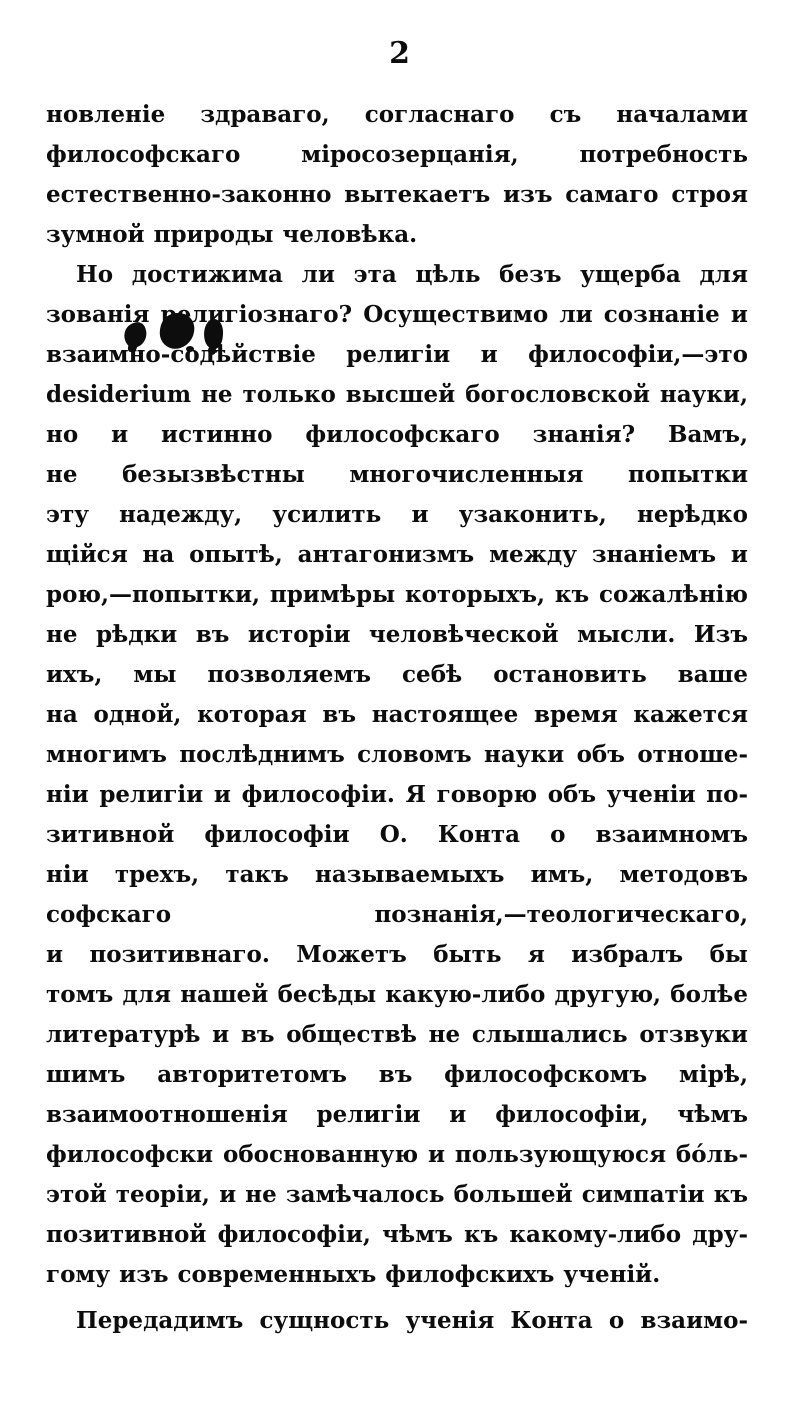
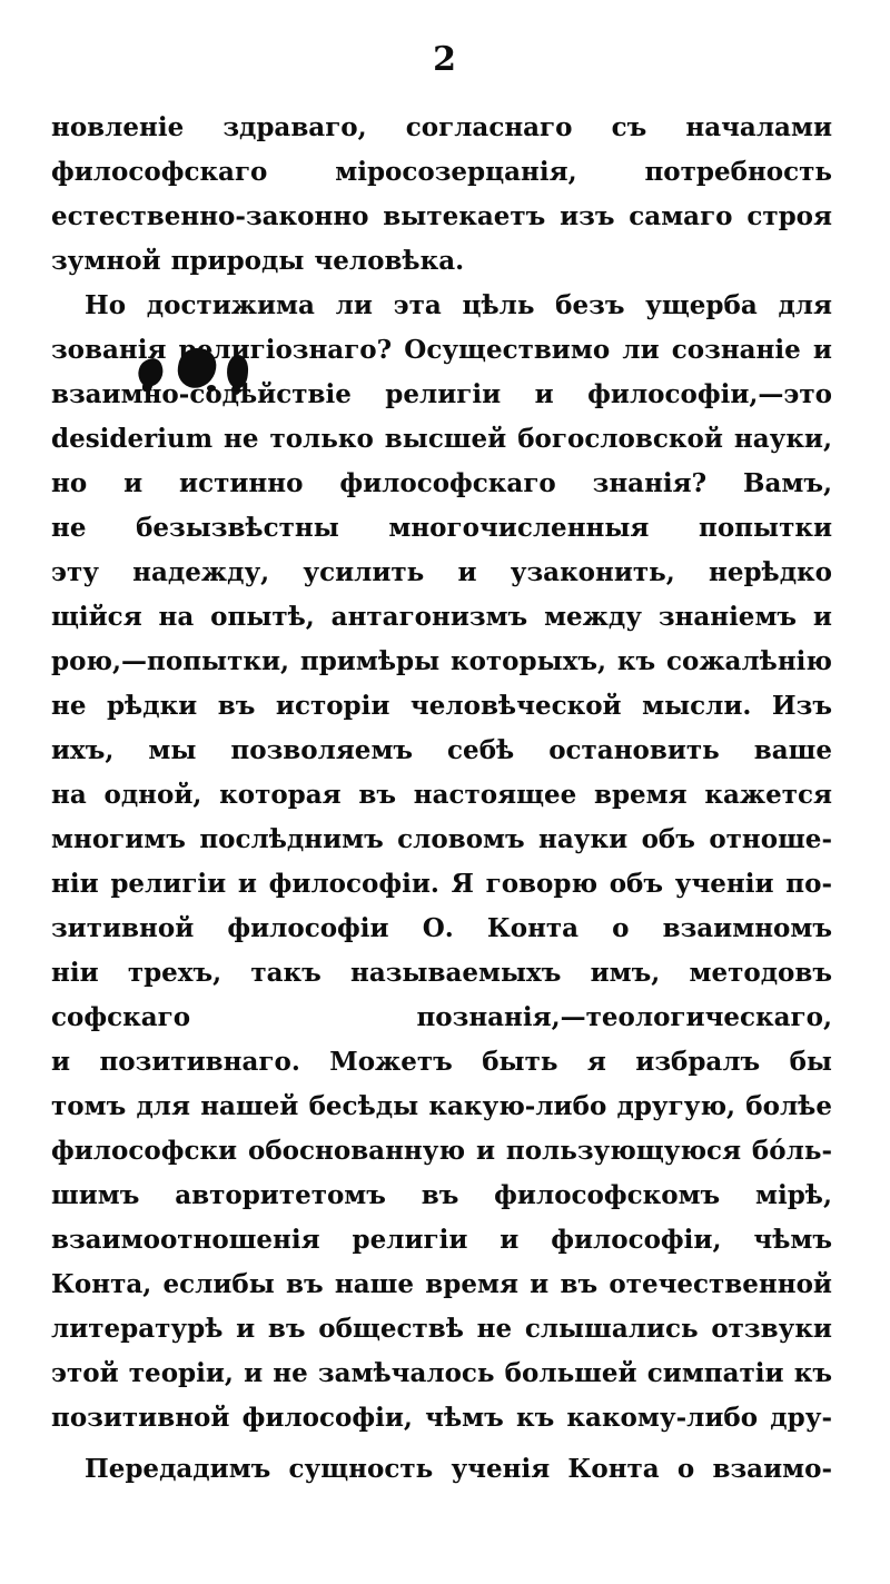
  2
  новленіе здраваго, согласнаго съ началами
  философскаго міросозерцанія, потребность
  естественно-законно вытекаетъ изъ самаго строя
  зумной природы человѣка.
  Но достижима ли эта цѣль безъ ущерба для
  зованіялигіознаго? Осуществимо ли сознаніе и
  взаимно-содѣйствіе религіи и философіи,—это
  desiderium не только высшей богословской науки,
  но и истинно философскаго знанія? Вамъ,
  не безызвѣстны многочисленныя попытки
  эту надежду, усилить и узаконить, нерѣдко
  щійся на опытѣ, антагонизмъ между знаніемъ и
  рою,—попытки, примѣры которыхъ, къ сожалѣнію
  не рѣдки въ исторіи человѣческой мысли. Изъ
  ихъ, мы позволяемъ себѣ остановить ваше
  на одной, которая въ настоящее время кажется
  многимъ послѣднимъ словомъ науки объ отноше-
  ніи религіи и философіи. Я говорю объ ученіи по-
  зитивной философіи О. Конта о взаимномъ
  ніи трехъ, такъ называемыхъ имъ, методовъ
  и позитивнаго. Можетъ быть я избралъ бы
  томъ для нашей бесѣды какую-либо другую, болѣе
- литературѣ и въ обществѣ не слышались отзвуки
+ философски обоснованную и пользующуюся бóль-
  шимъ авторитетомъ въ философскомъ мірѣ,
  взаимоотношенія религіи и философіи, чѣмъ
+ Конта, еслибы въ наше время и въ отечественной
- философски обоснованную и пользующуюся бóль-
+ литературѣ и въ обществѣ не слышались отзвуки
  этой теоріи, и не замѣчалось большей симпатіи къ
  позитивной философіи, чѣмъ къ какому-либо дру-
- гому изъ современныхъ филофскихъ ученій.
  Передадимъ сущность ученія Конта о взаимо-
